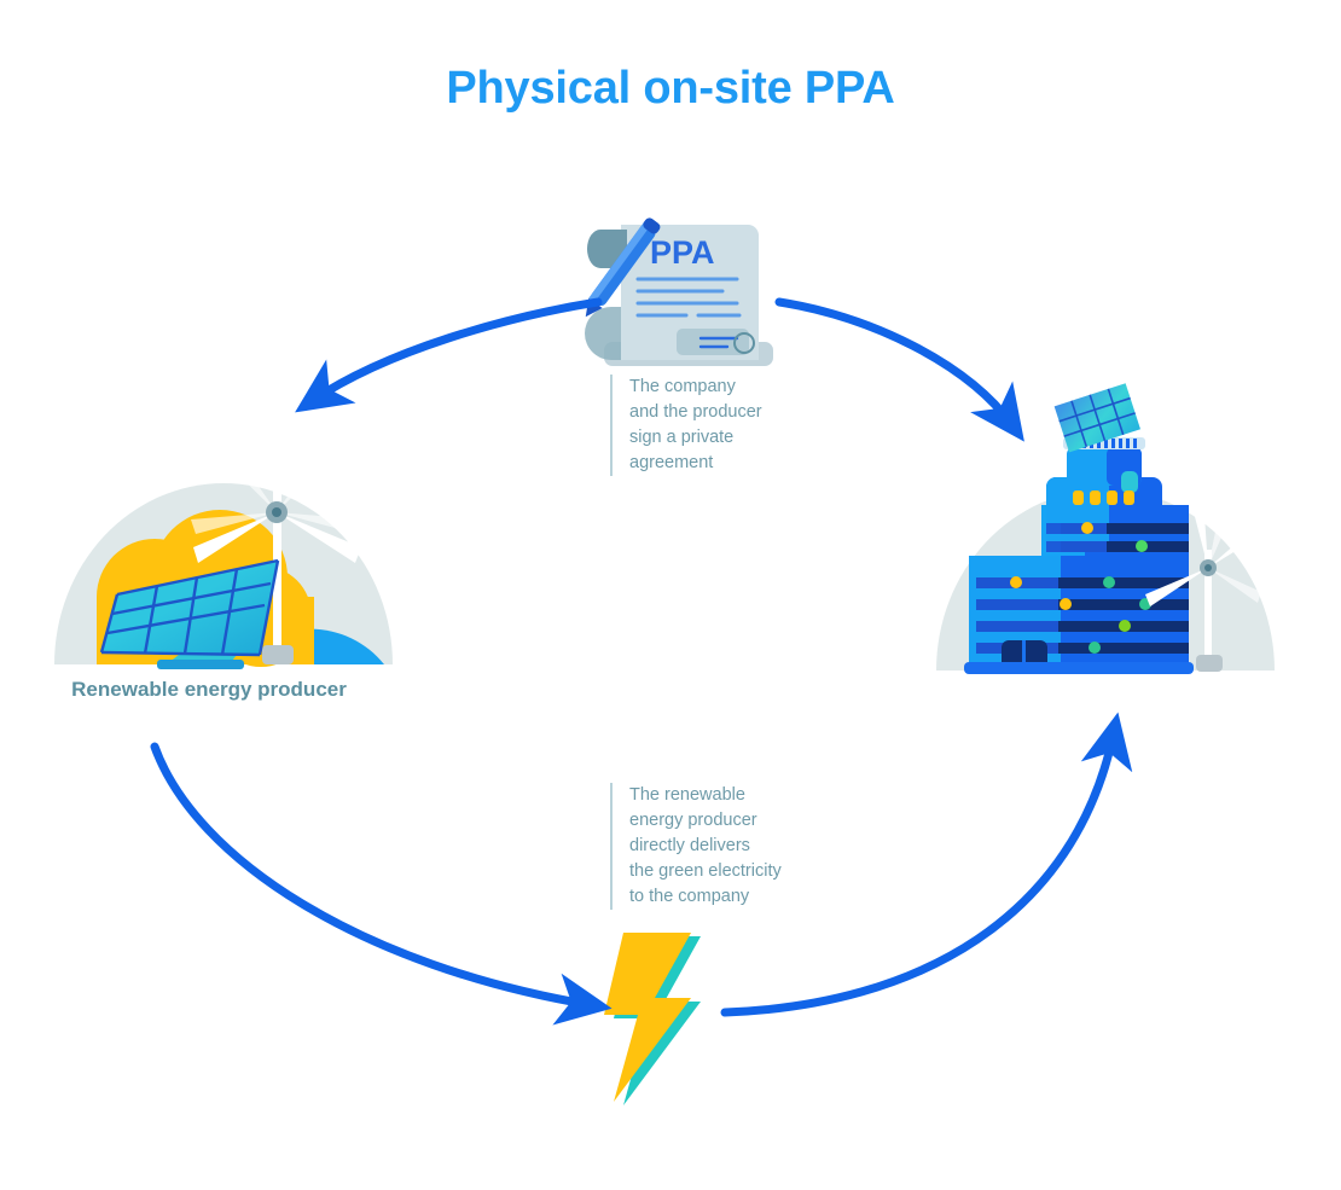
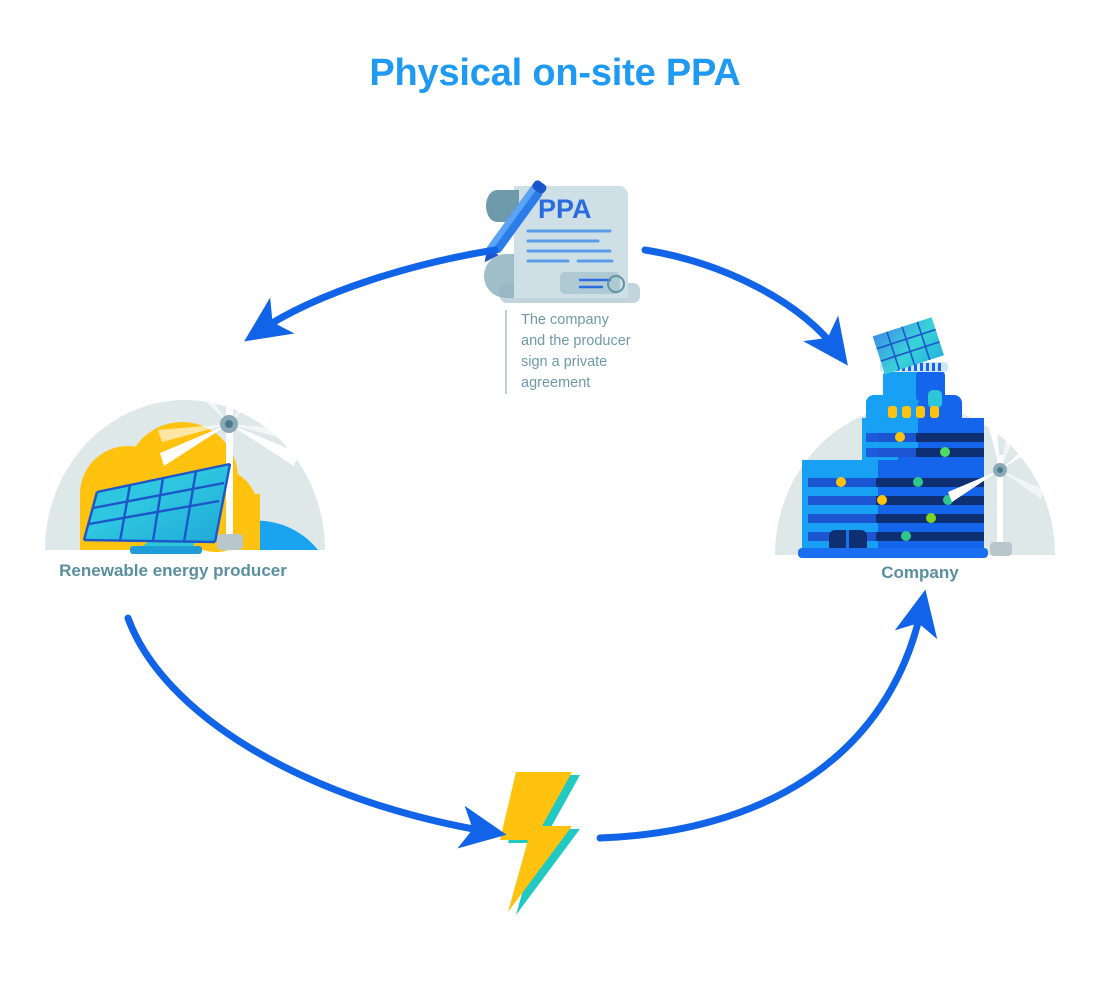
  Physical on-site PPA
  PPA
  Renewable energy producer
+ Company
  The company
  and the producer
  sign a private
  agreement
- The renewable
- energy producer
- directly delivers
- the green electricity
- to the company
